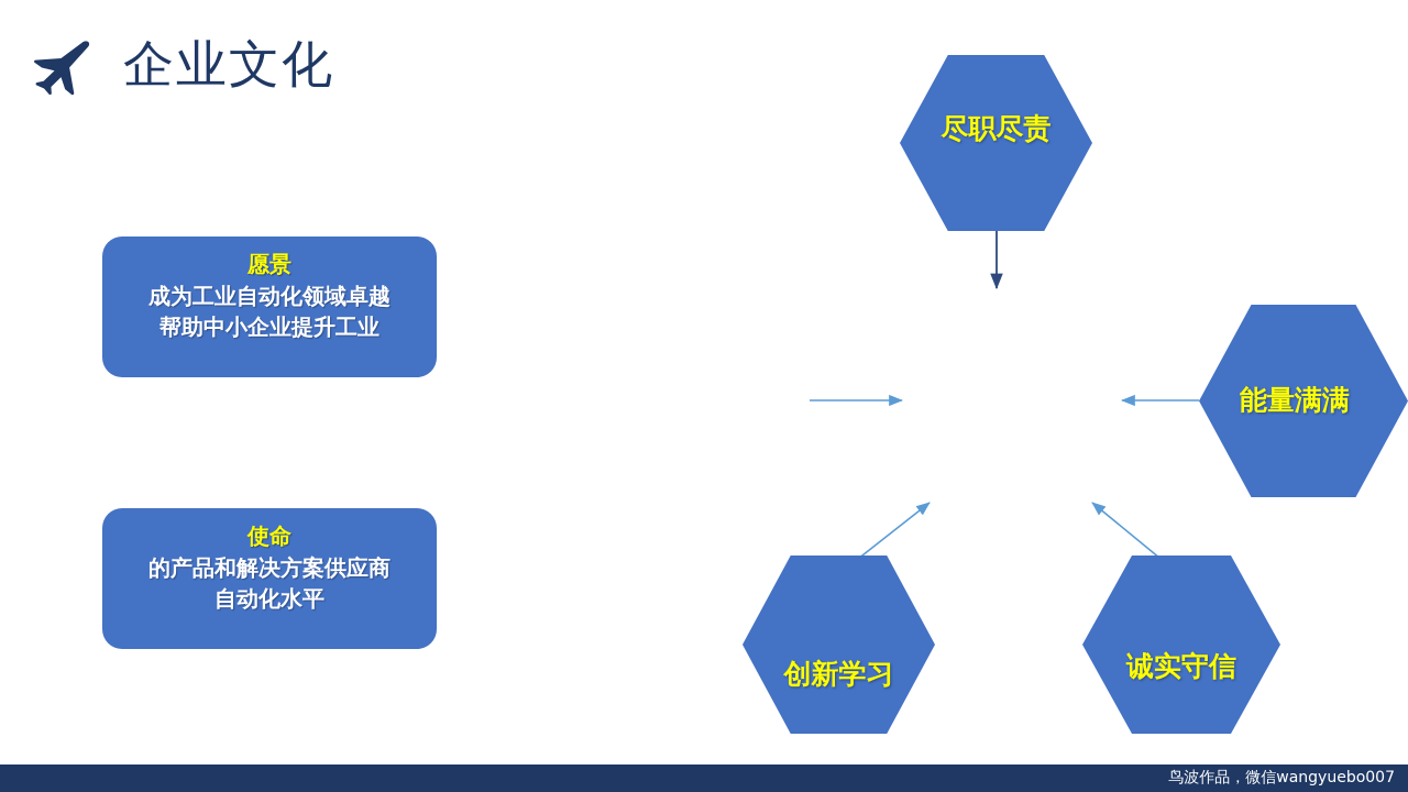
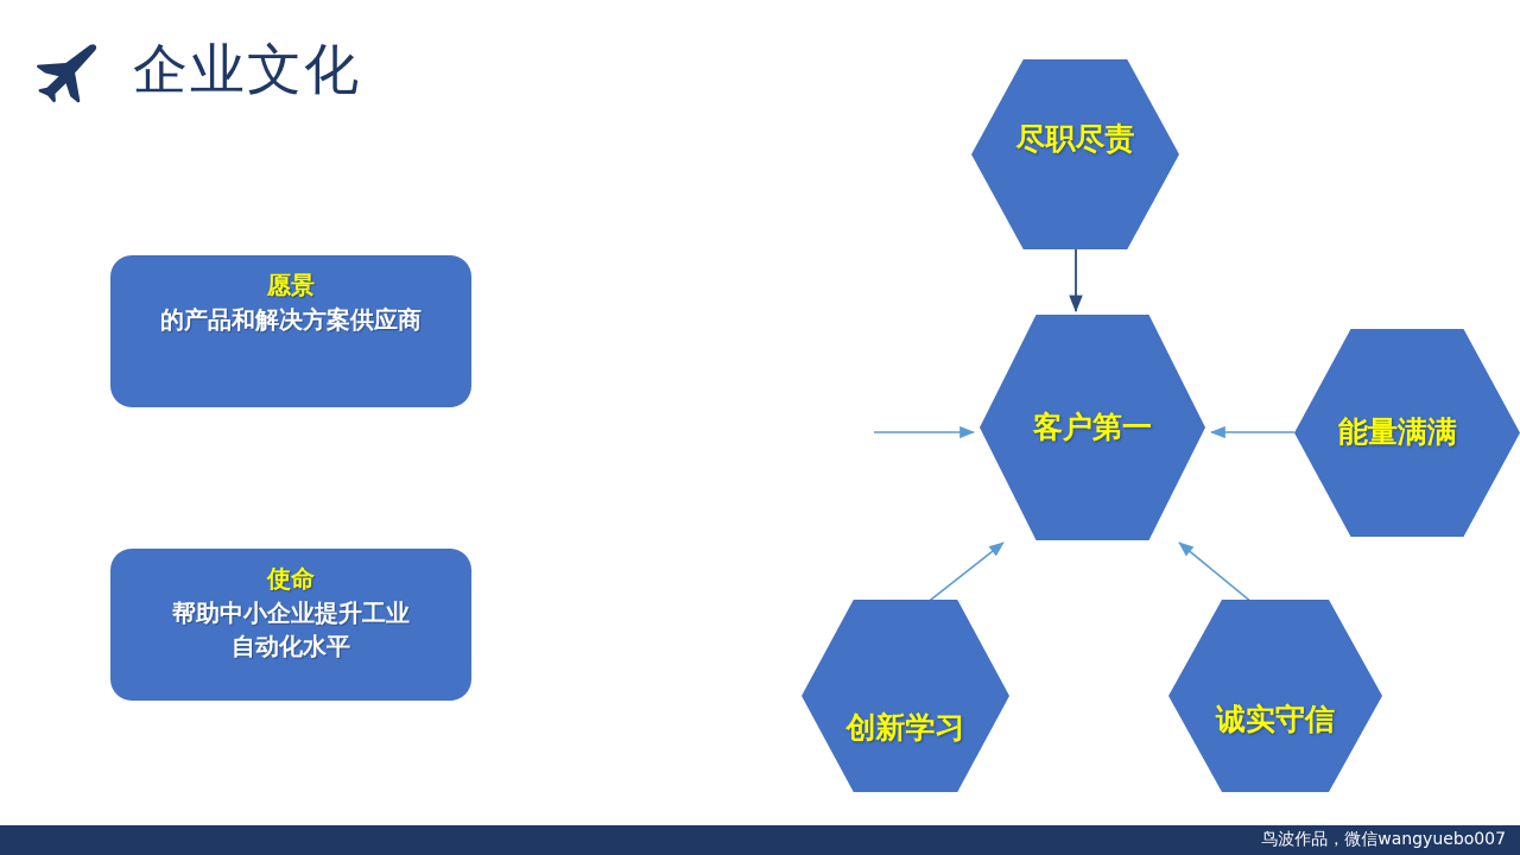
  企业文化
  愿景
- 成为工业自动化领域卓越
- 帮助中小企业提升工业
+ 的产品和解决方案供应商
  使命
- 的产品和解决方案供应商
+ 帮助中小企业提升工业
  自动化水平
  尽职尽责
+ 客户第一
  能量满满
  创新学习
  诚实守信
  鸟波作品，微信wangyuebo007
